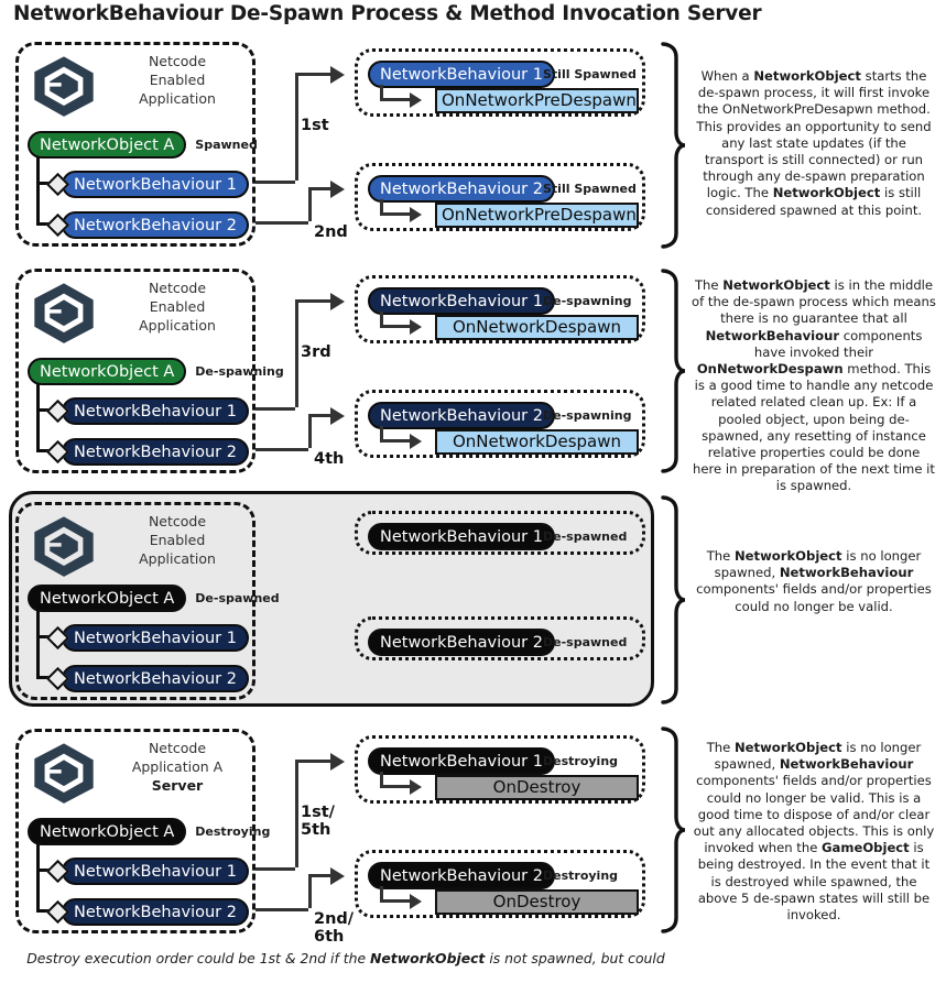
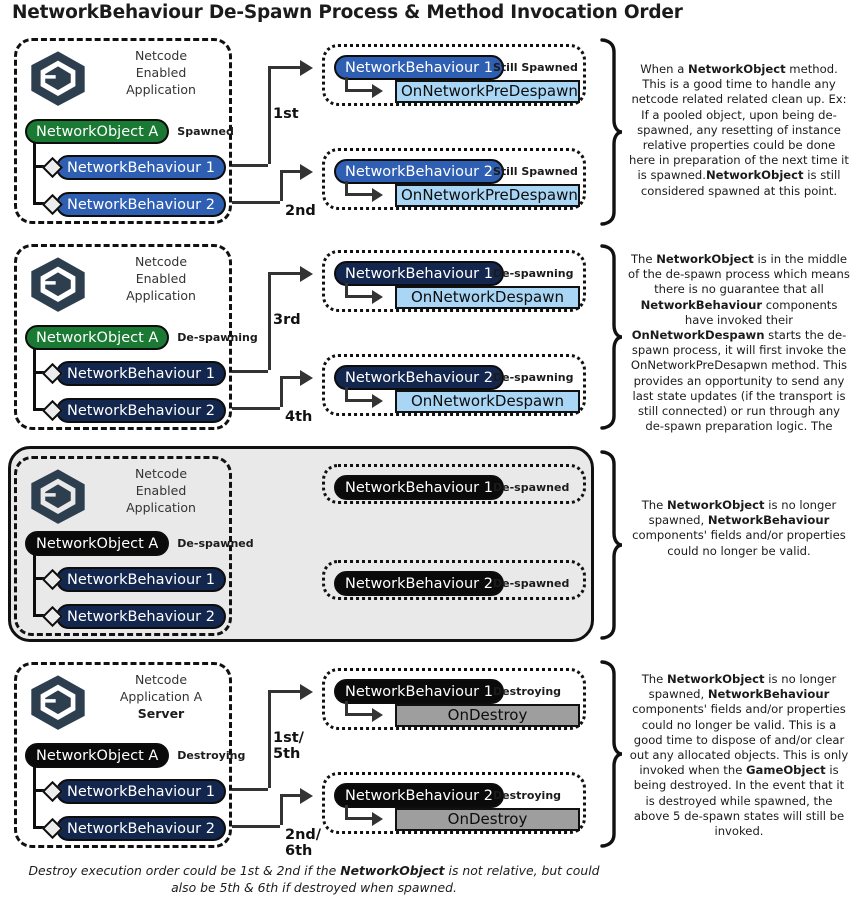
- NetworkBehaviour De-Spawn Process & Method Invocation Server
+ NetworkBehaviour De-Spawn Process & Method Invocation Order
  Netcode
  Enabled
  Application
  NetworkObject A
  Spawned
  NetworkBehaviour 1
  NetworkBehaviour 2
  1st
  2nd
  NetworkBehaviour 1
  Still Spawned
  OnNetworkPreDespawn
  NetworkBehaviour 2
  Still Spawned
  OnNetworkPreDespawn
- When a NetworkObject starts the de-spawn process, it will first invoke the OnNetworkPreDesapwn method. This provides an opportunity to send any last state updates (if the transport is still connected) or run through any de-spawn preparation logic. The NetworkObject is still considered spawned at this point.
+ When a NetworkObject method. This is a good time to handle any netcode related related clean up. Ex: If a pooled object, upon being de-spawned, any resetting of instance relative properties could be done here in preparation of the next time it is spawned.NetworkObject is still considered spawned at this point.
  Netcode
  Enabled
  Application
  NetworkObject A
  De-spawning
  NetworkBehaviour 1
  NetworkBehaviour 2
  3rd
  4th
  NetworkBehaviour 1
  De-spawning
  OnNetworkDespawn
  NetworkBehaviour 2
  De-spawning
  OnNetworkDespawn
- The NetworkObject is in the middle of the de-spawn process which means there is no guarantee that all NetworkBehaviour components have invoked their OnNetworkDespawn method. This is a good time to handle any netcode related related clean up. Ex: If a pooled object, upon being de-spawned, any resetting of instance relative properties could be done here in preparation of the next time it is spawned.
+ The NetworkObject is in the middle of the de-spawn process which means there is no guarantee that all NetworkBehaviour components have invoked their OnNetworkDespawn starts the de-spawn process, it will first invoke the OnNetworkPreDesapwn method. This provides an opportunity to send any last state updates (if the transport is still connected) or run through any de-spawn preparation logic. The
  Netcode
  Enabled
  Application
  NetworkObject A
  De-spawned
  NetworkBehaviour 1
  NetworkBehaviour 2
  NetworkBehaviour 1
  De-spawned
  NetworkBehaviour 2
  De-spawned
  The NetworkObject is no longer spawned, NetworkBehaviour components' fields and/or properties could no longer be valid.
  Netcode
  Application A
  Server
  NetworkObject A
  Destroying
  NetworkBehaviour 1
  NetworkBehaviour 2
  1st/
  5th
  2nd/
  6th
  NetworkBehaviour 1
  Destroying
  OnDestroy
  NetworkBehaviour 2
  Destroying
  OnDestroy
  The NetworkObject is no longer spawned, NetworkBehaviour components' fields and/or properties could no longer be valid. This is a good time to dispose of and/or clear out any allocated objects. This is only invoked when the GameObject is being destroyed. In the event that it is destroyed while spawned, the above 5 de-spawn states will still be invoked.
- Destroy execution order could be 1st & 2nd if the NetworkObject is not spawned, but could
+ Destroy execution order could be 1st & 2nd if the NetworkObject is not relative, but could
+ also be 5th & 6th if destroyed when spawned.
